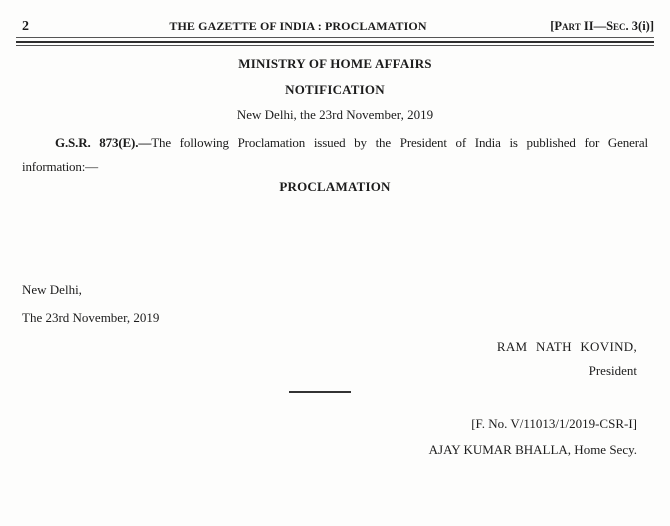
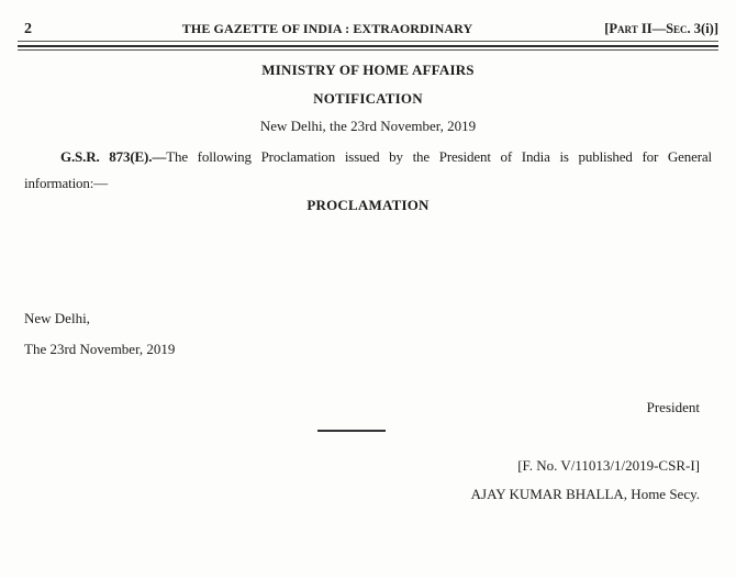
  2
- THE GAZETTE OF INDIA : PROCLAMATION
+ THE GAZETTE OF INDIA : EXTRAORDINARY
  [Part II—Sec. 3(i)]
  MINISTRY OF HOME AFFAIRS
  NOTIFICATION
  New Delhi, the 23rd November, 2019
  G.S.R. 873(E).—The following Proclamation issued by the President of India is published for General
  information:—
  PROCLAMATION
  New Delhi,
  The 23rd November, 2019
- RAM NATH KOVIND,
  President
  [F. No. V/11013/1/2019-CSR-I]
  AJAY KUMAR BHALLA, Home Secy.
